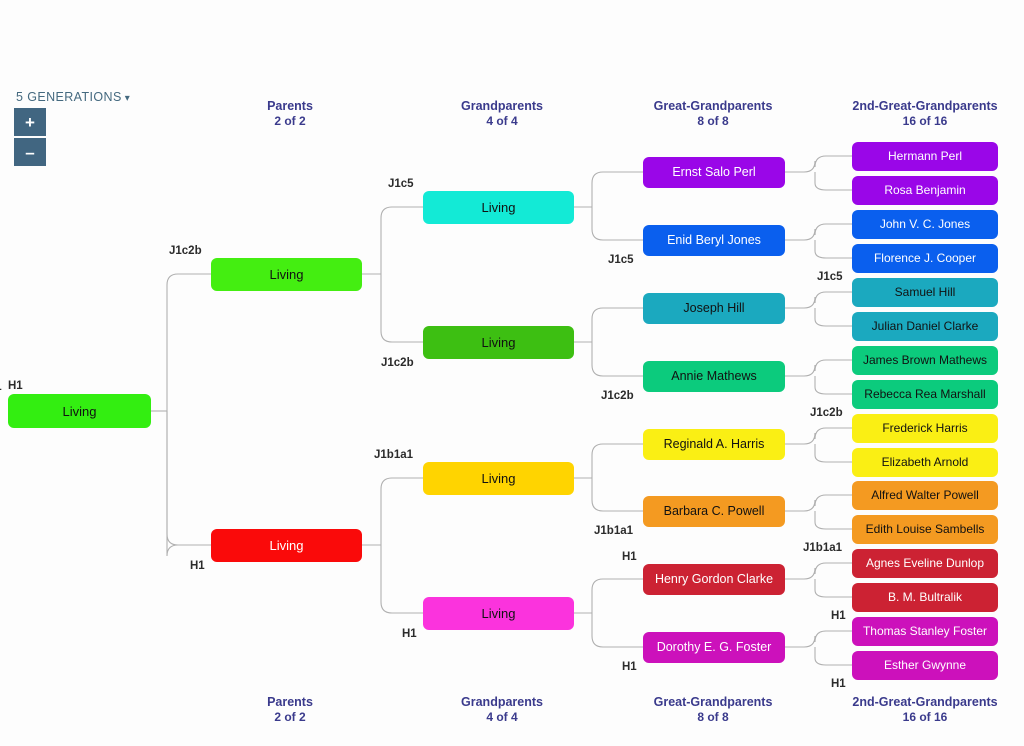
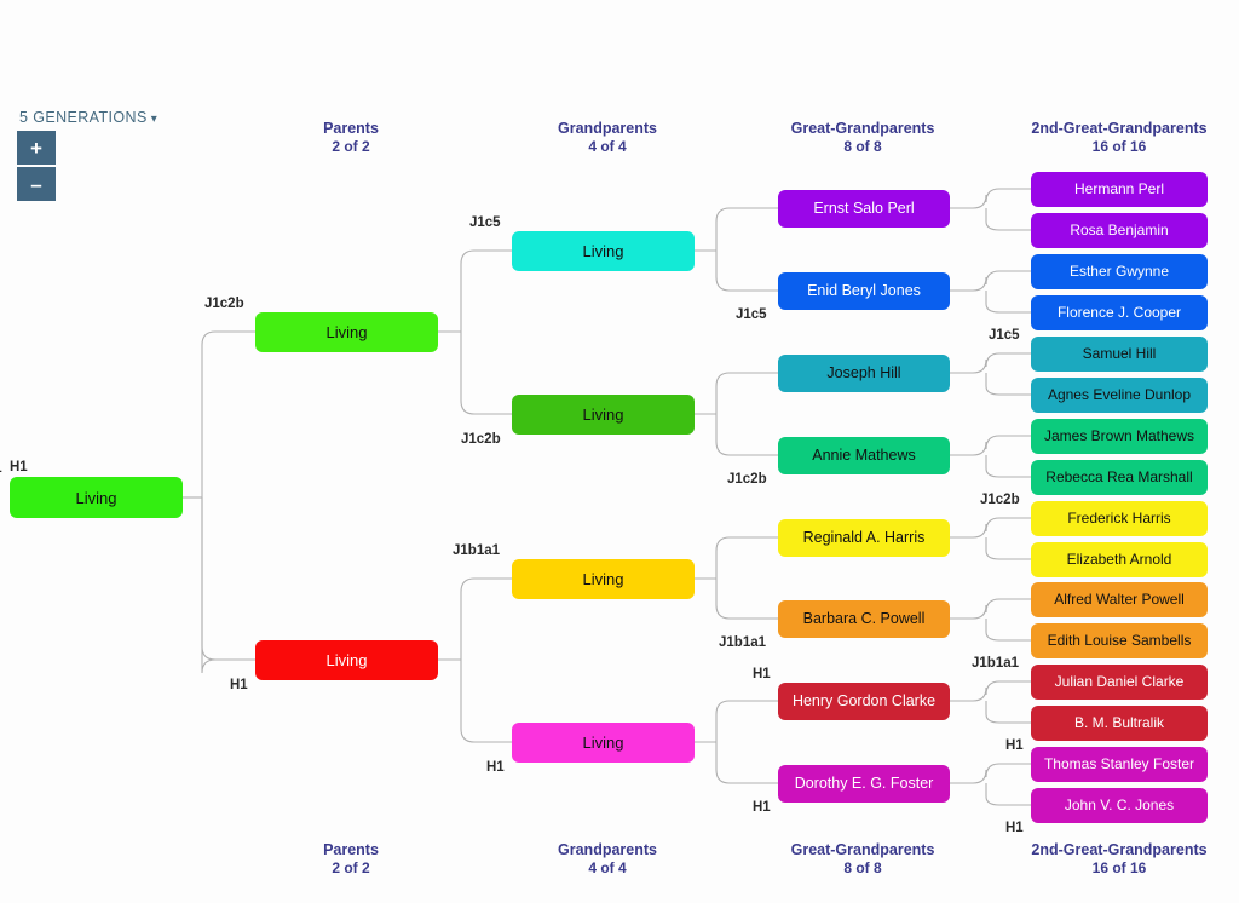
  5 GENERATIONS ▾
  +
  –
  Parents
  2 of 2
  Grandparents
  4 of 4
  Great-Grandparents
  8 of 8
  2nd-Great-Grandparents
  16 of 16
  Parents
  2 of 2
  Grandparents
  4 of 4
  Great-Grandparents
  8 of 8
  2nd-Great-Grandparents
  16 of 16
  Living
  H1
  Living
  J1c2b
  Living
  H1
  Living
  J1c5
  Living
  J1c2b
  Living
  J1b1a1
  Living
  H1
  Ernst Salo Perl
  Enid Beryl Jones
  J1c5
  Joseph Hill
  Annie Mathews
  J1c2b
  Reginald A. Harris
  Barbara C. Powell
  J1b1a1
  Henry Gordon Clarke
  H1
  Dorothy E. G. Foster
  H1
  Hermann Perl
  Rosa Benjamin
- John V. C. Jones
+ Esther Gwynne
  Florence J. Cooper
  J1c5
  Samuel Hill
- Julian Daniel Clarke
+ Agnes Eveline Dunlop
  James Brown Mathews
  Rebecca Rea Marshall
  J1c2b
  Frederick Harris
  Elizabeth Arnold
  Alfred Walter Powell
  Edith Louise Sambells
  J1b1a1
- Agnes Eveline Dunlop
+ Julian Daniel Clarke
  B. M. Bultralik
  H1
  Thomas Stanley Foster
- Esther Gwynne
+ John V. C. Jones
  H1
